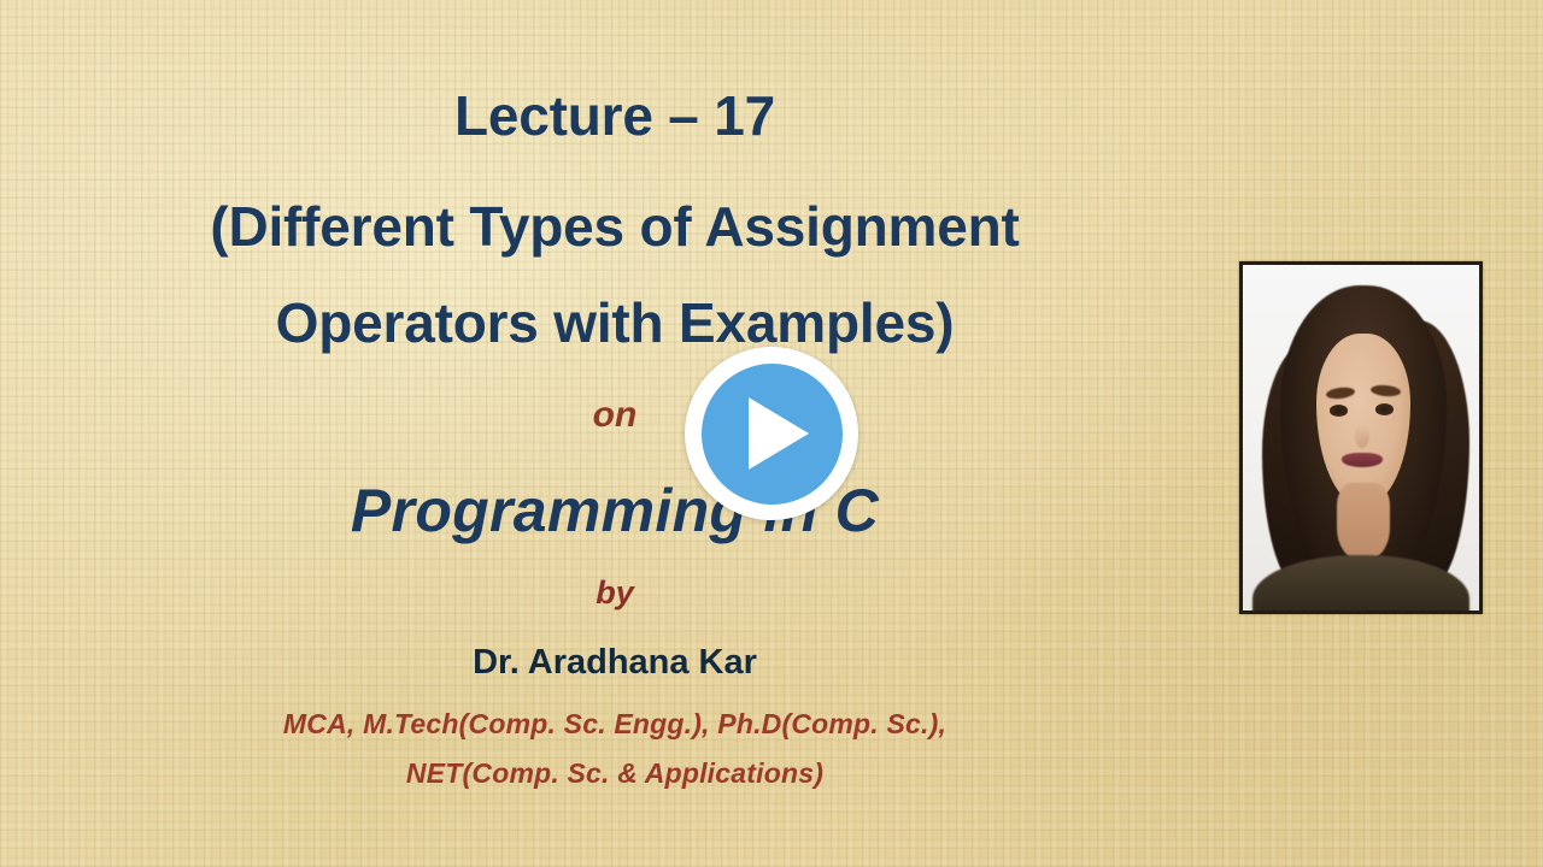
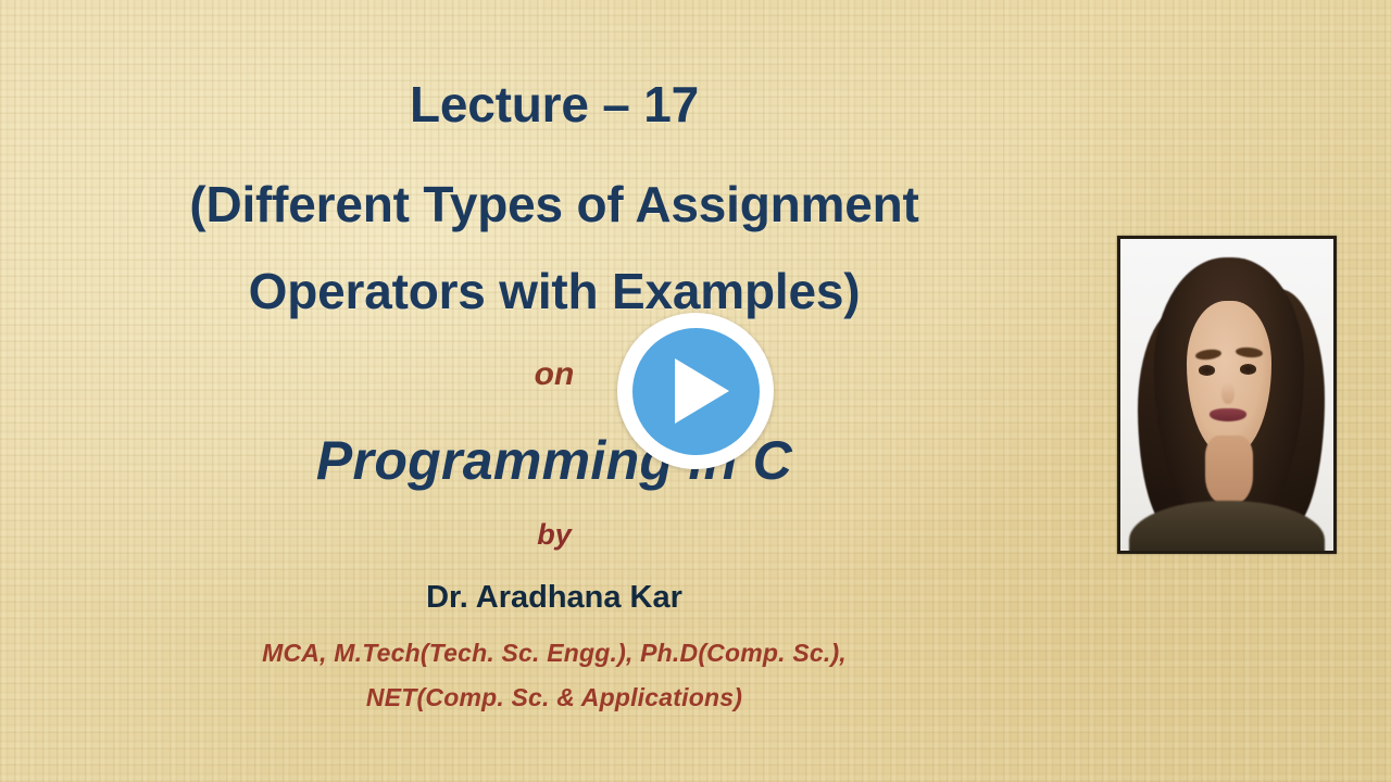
  Lecture – 17
  (Different Types of Assignment
  Operators with Examples)
  on
  Programming C
  by
  Dr. Aradhana Kar
- MCA, M.Tech(Comp. Sc. Engg.), Ph.D(Comp. Sc.),
+ MCA, M.Tech(Tech. Sc. Engg.), Ph.D(Comp. Sc.),
  NET(Comp. Sc. & Applications)
